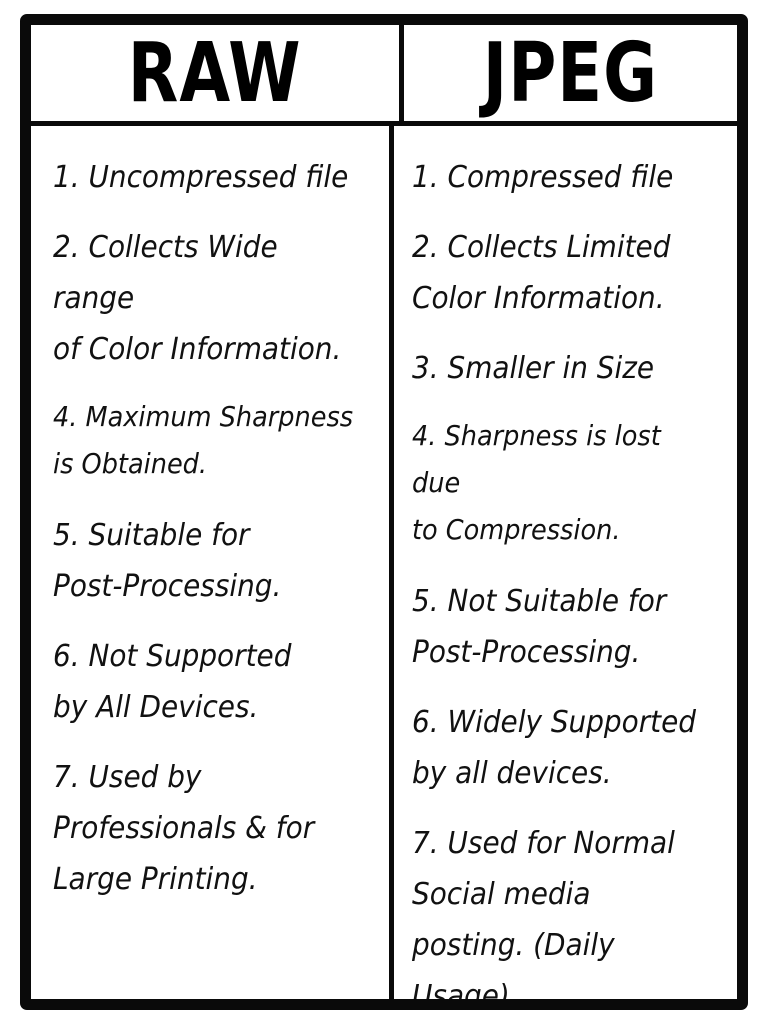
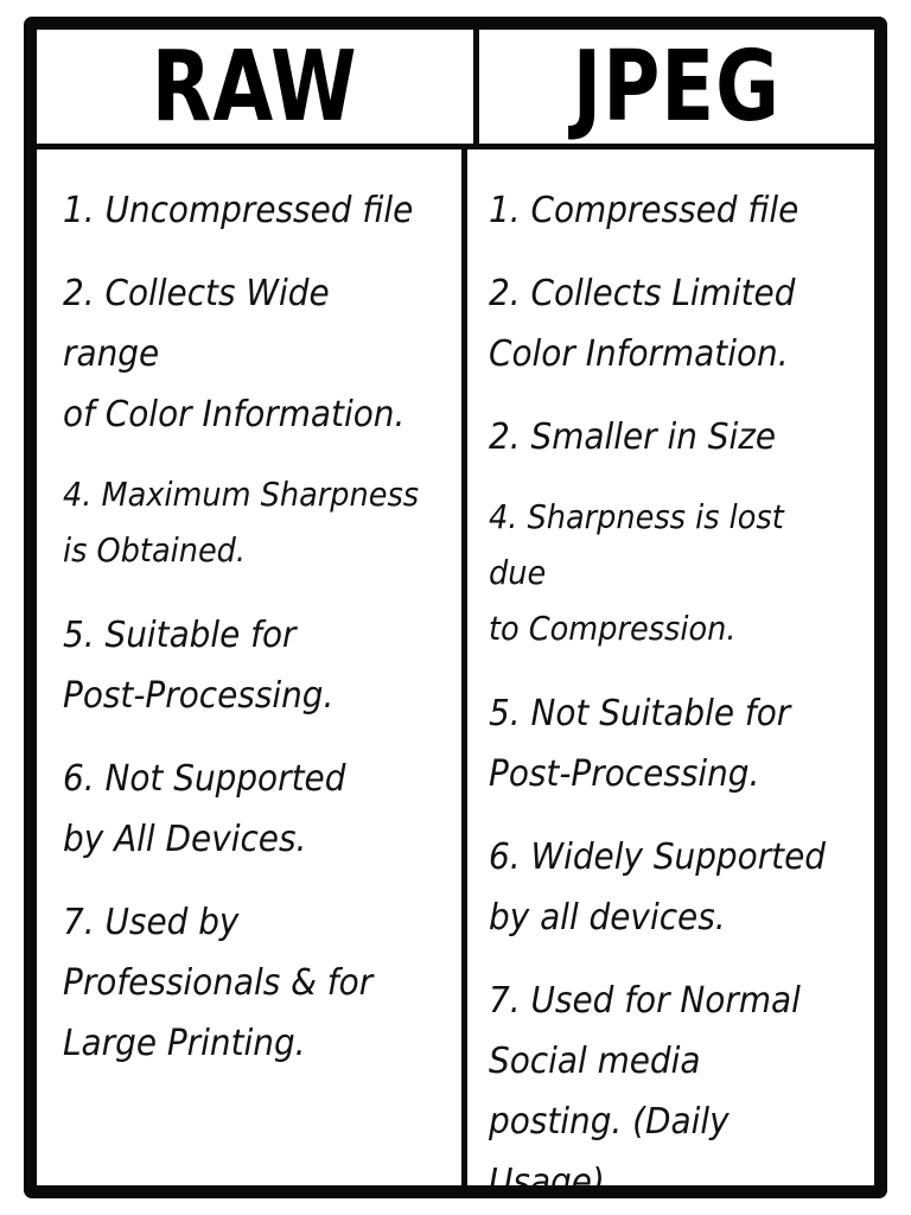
  RAW
  JPEG
  1. Uncompressed file
  2. Collects Wide range
  of Color Information.
  4. Maximum Sharpness
  is Obtained.
  5. Suitable for
  Post-Processing.
  6. Not Supported
  by All Devices.
  7. Used by
  Professionals & for
  Large Printing.
  1. Compressed file
  2. Collects Limited
  Color Information.
- 3. Smaller in Size
+ 2. Smaller in Size
  4. Sharpness is lost due
  to Compression.
  5. Not Suitable for
  Post-Processing.
  6. Widely Supported
  by all devices.
  7. Used for Normal
  Social media
  posting. (Daily
  Usage)
